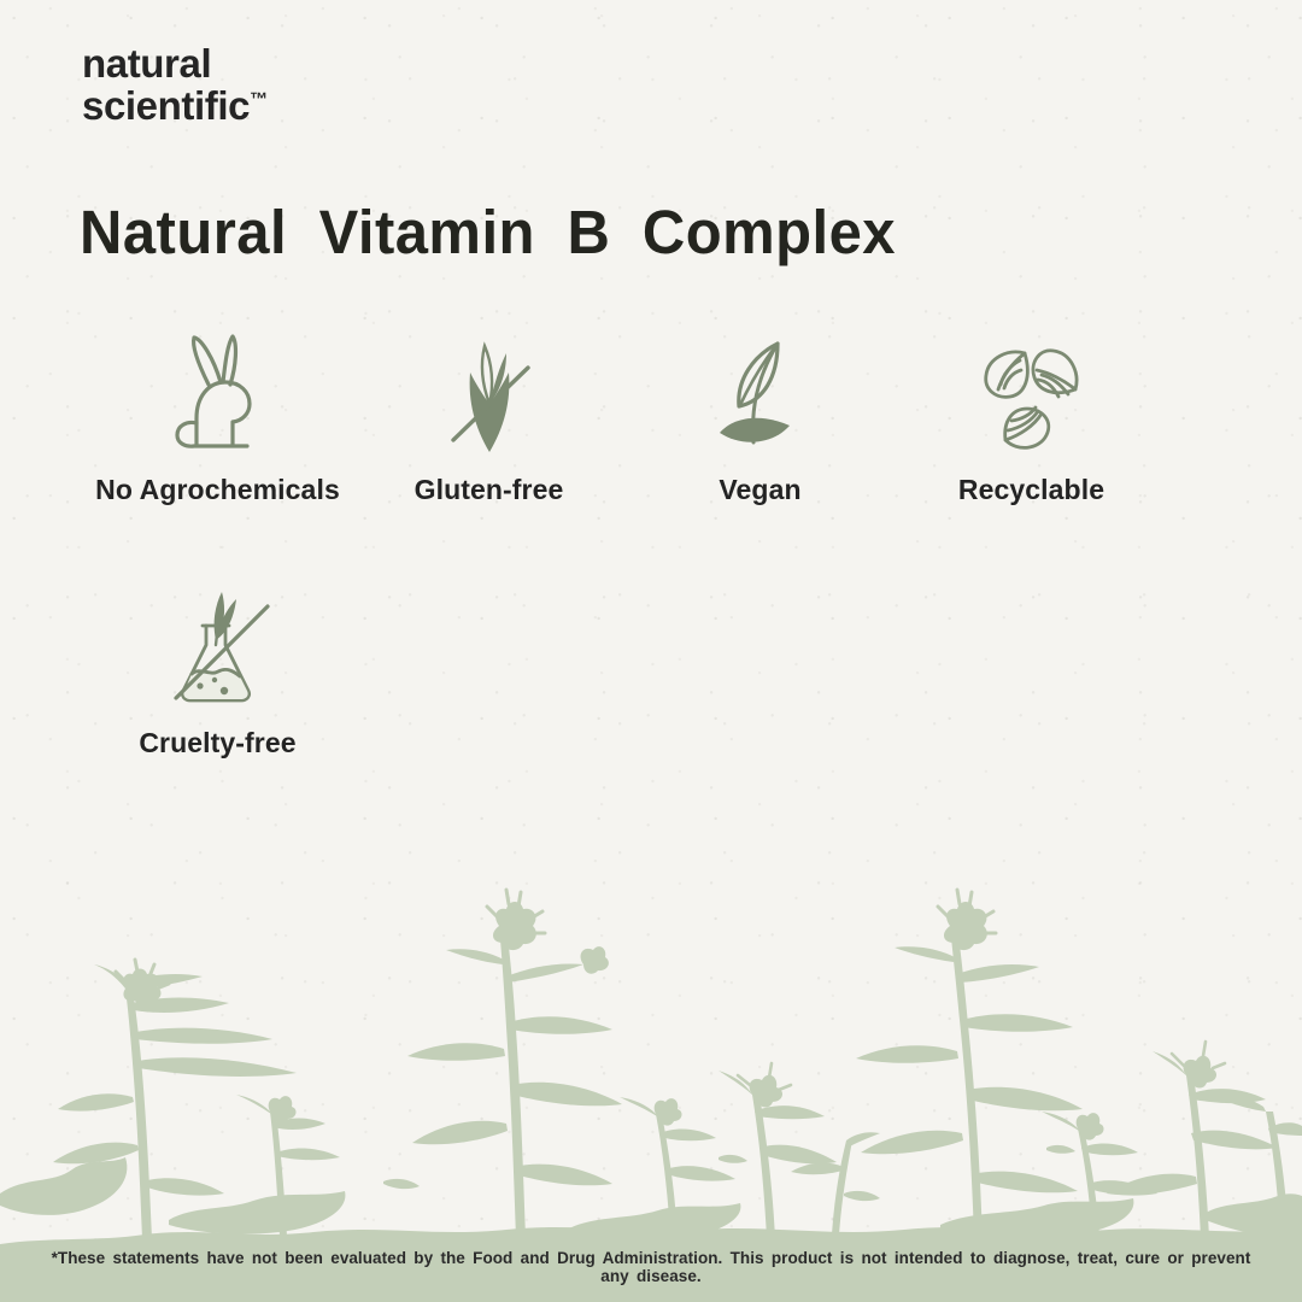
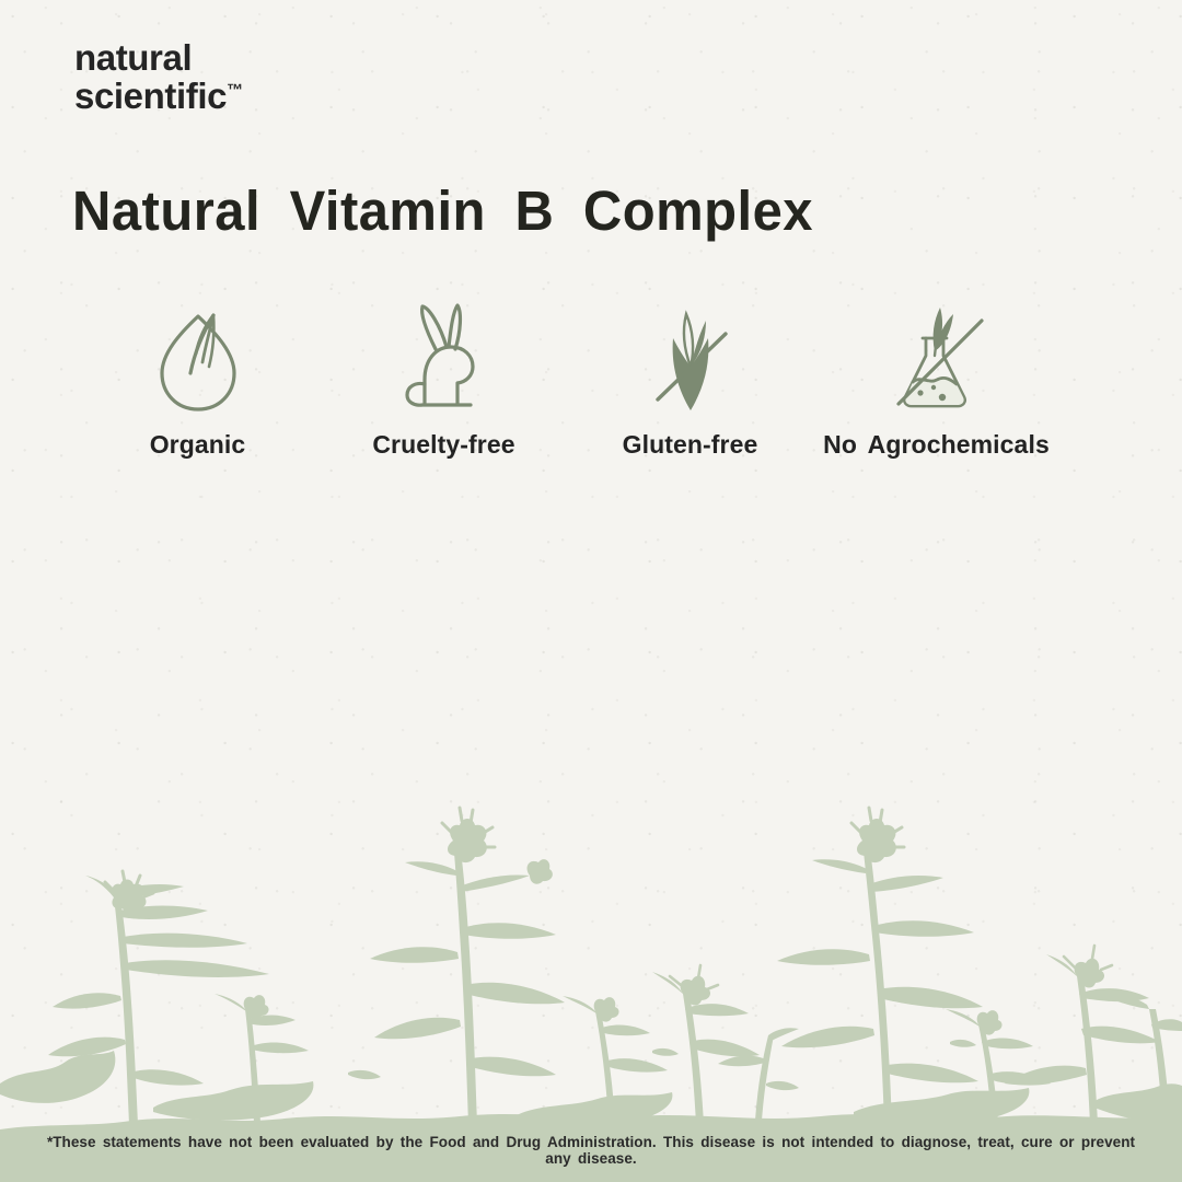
  natural
  scientific™
  Natural Vitamin B Complex
+ Organic
- No Agrochemicals
+ Cruelty-free
  Gluten-free
- Vegan
- Recyclable
- Cruelty-free
+ No Agrochemicals
- *These statements have not been evaluated by the Food and Drug Administration. This product is not intended to diagnose, treat, cure or prevent any disease.
+ *These statements have not been evaluated by the Food and Drug Administration. This disease is not intended to diagnose, treat, cure or prevent any disease.
